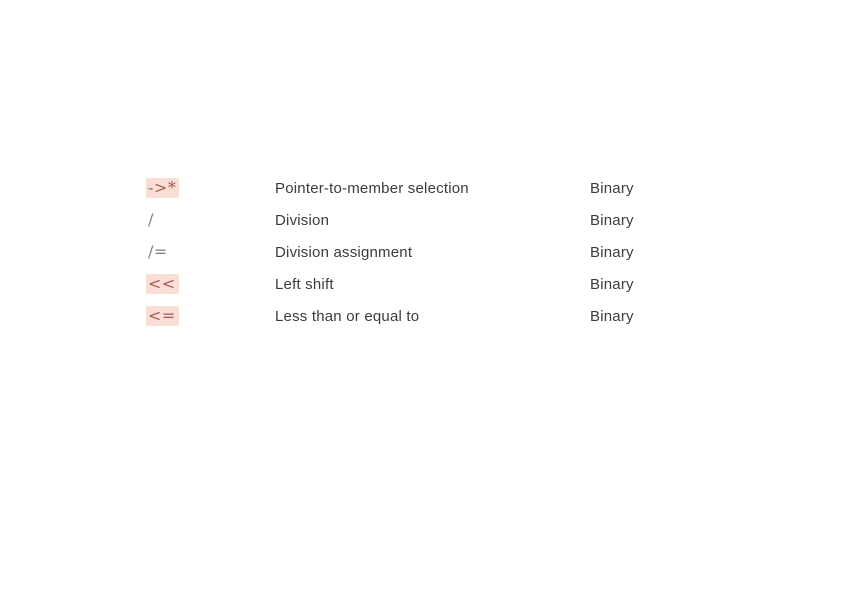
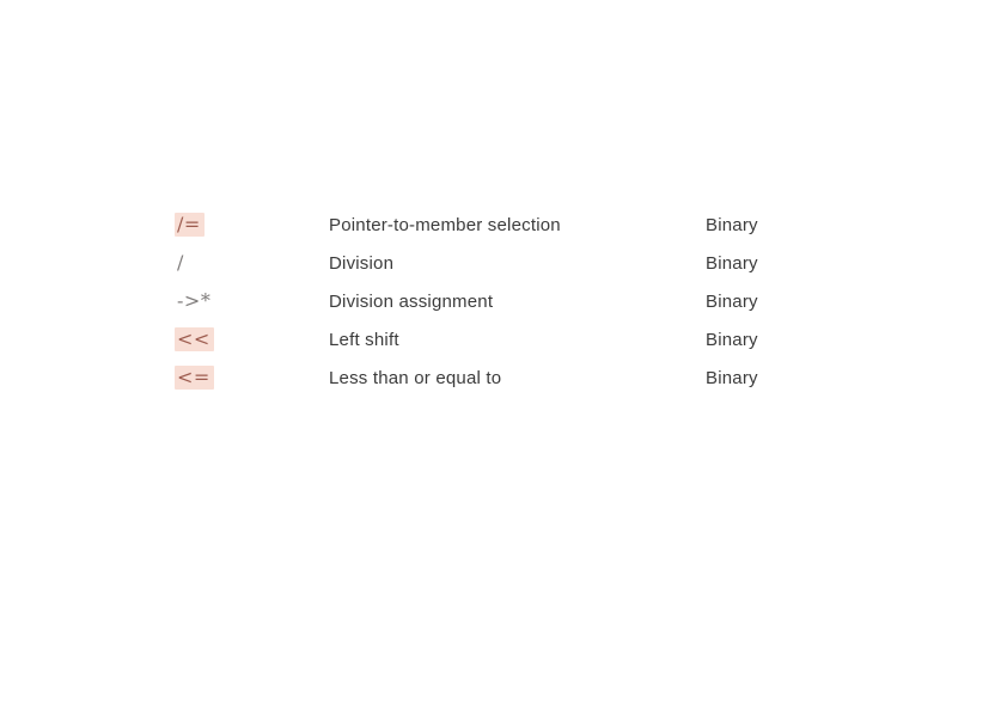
- ->*	Pointer-to-member selection	Binary
+ /=	Pointer-to-member selection	Binary
  /	Division	Binary
- /=	Division assignment	Binary
+ ->*	Division assignment	Binary
  <<	Left shift	Binary
  <=	Less than or equal to	Binary
